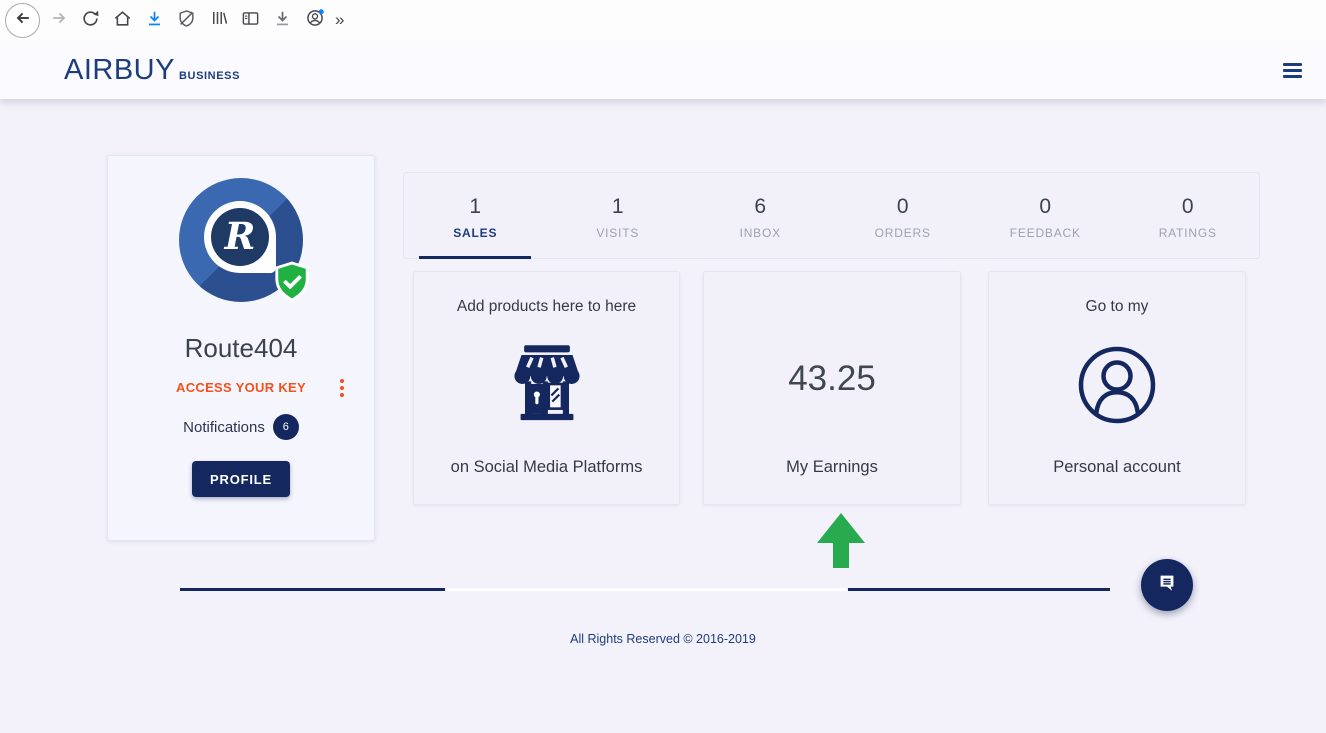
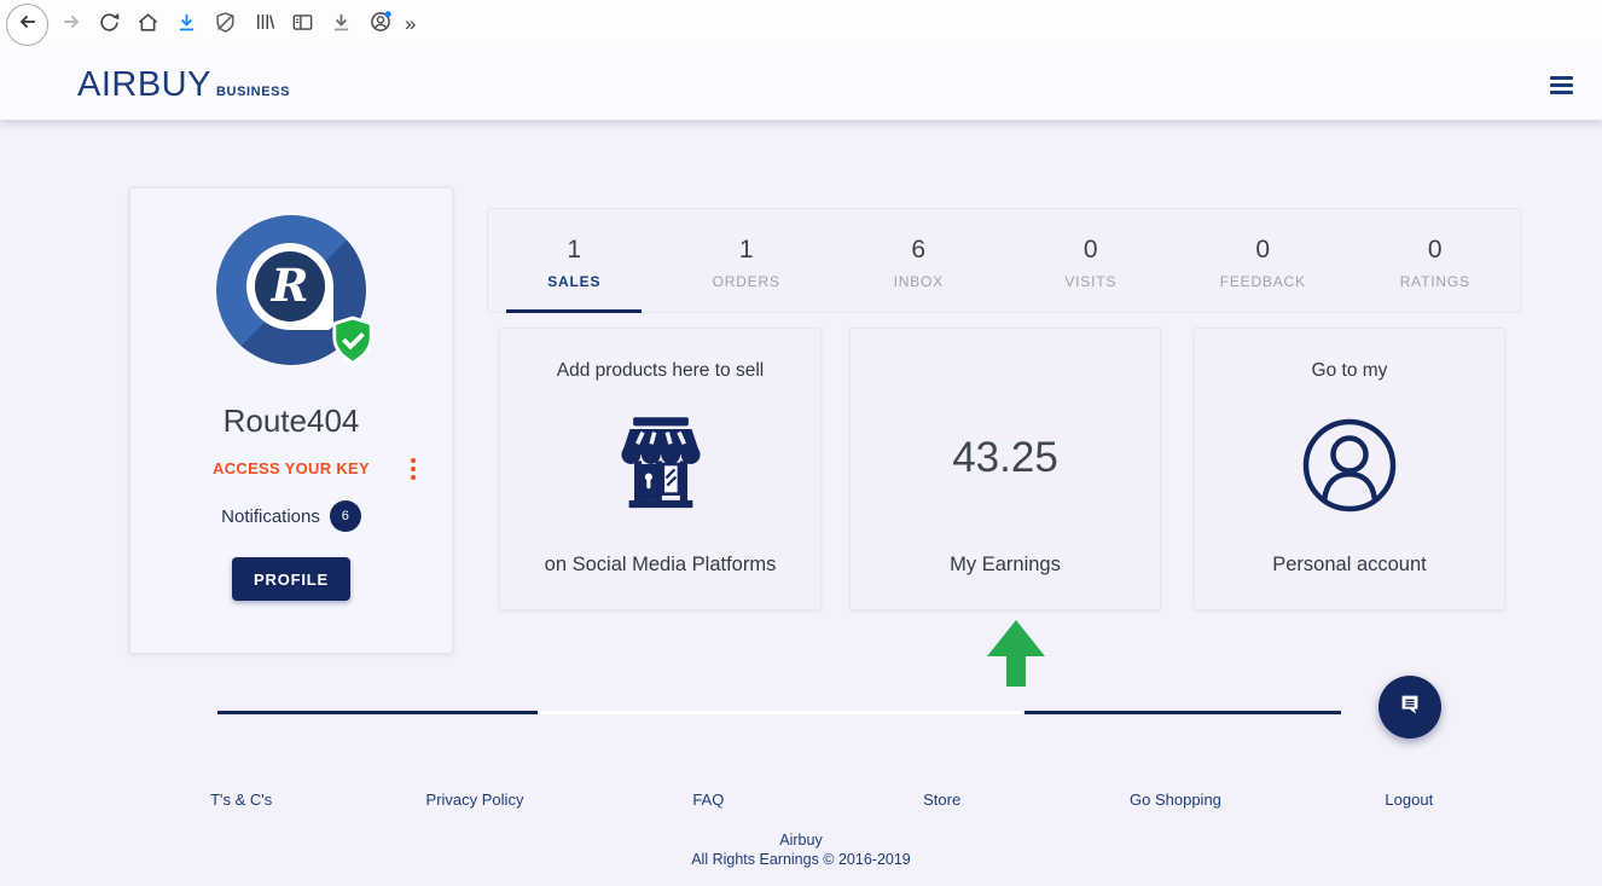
  »
  AIRBUY BUSINESS
  R
  Route404
  ACCESS YOUR KEY
  Notifications
  6
  PROFILE
  1
  SALES
  1
- VISITS
+ ORDERS
  6
  INBOX
  0
- ORDERS
+ VISITS
  0
  FEEDBACK
  0
  RATINGS
- Add products here to here
+ Add products here to sell
  on Social Media Platforms
  43.25
  My Earnings
  Go to my
  Personal account
+ T's & C's
+ Privacy Policy
+ FAQ
+ Store
+ Go Shopping
+ Logout
+ Airbuy
- All Rights Reserved © 2016-2019
+ All Rights Earnings © 2016-2019
